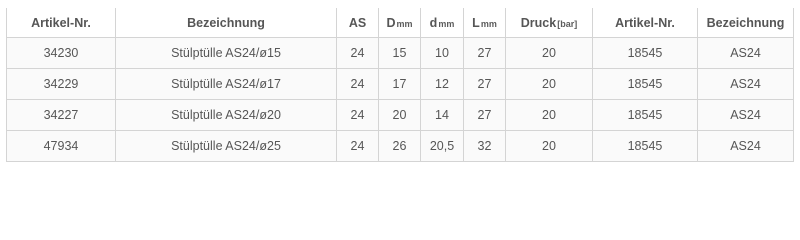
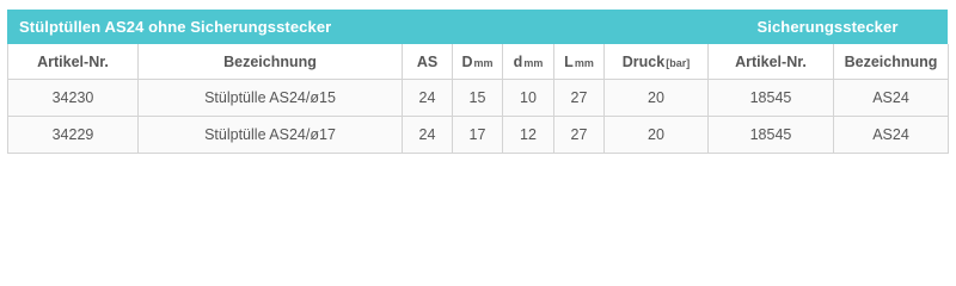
+ Stülptüllen AS24 ohne Sicherungsstecker
+ Sicherungsstecker
  Artikel-Nr.	Bezeichnung	AS	Dmm	dmm	Lmm	Druck[bar]	Artikel-Nr.	Bezeichnung
  34230	Stülptülle AS24/ø15	24	15	10	27	20	18545	AS24
  34229	Stülptülle AS24/ø17	24	17	12	27	20	18545	AS24
- 34227	Stülptülle AS24/ø20	24	20	14	27	20	18545	AS24
- 47934	Stülptülle AS24/ø25	24	26	20,5	32	20	18545	AS24
